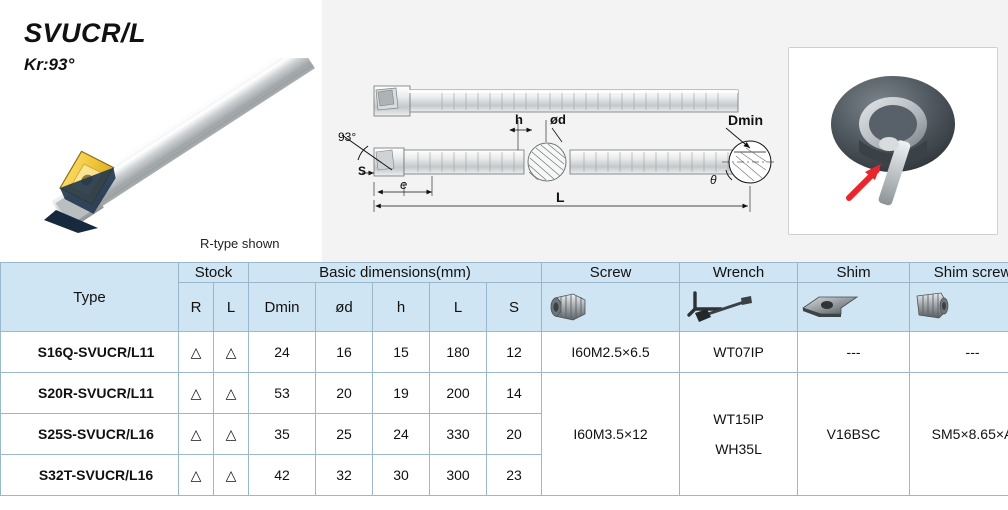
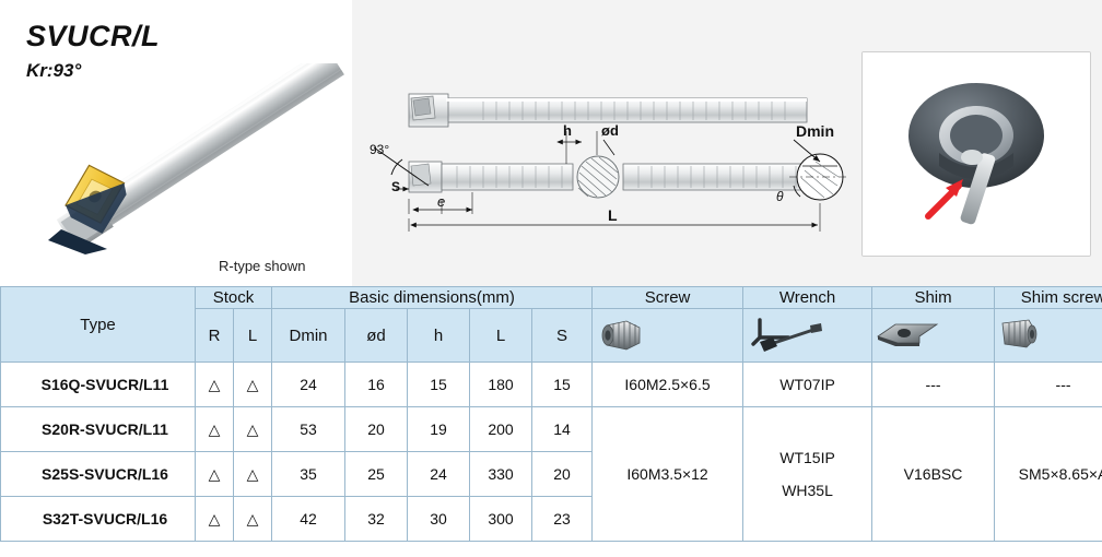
  SVUCR/L
  Kr:93°
  R-type shown
  93°
  S
  e
  h
  ød
  L
  Dmin
  θ
  Type	Stock	Basic dimensions(mm)	Screw	Wrench	Shim	Shim screw
  R	L	Dmin	ød	h	L	S
- S16Q-SVUCR/L11	△	△	24	16	15	180	12	I60M2.5×6.5	WT07IP	---	---
+ S16Q-SVUCR/L11	△	△	24	16	15	180	15	I60M2.5×6.5	WT07IP	---	---
  S20R-SVUCR/L11	△	△	53	20	19	200	14	I60M3.5×12	WT15IP WH35L	V16BSC	SM5×8.65×
  S25S-SVUCR/L16	△	△	35	25	24	330	20
  S32T-SVUCR/L16	△	△	42	32	30	300	23
